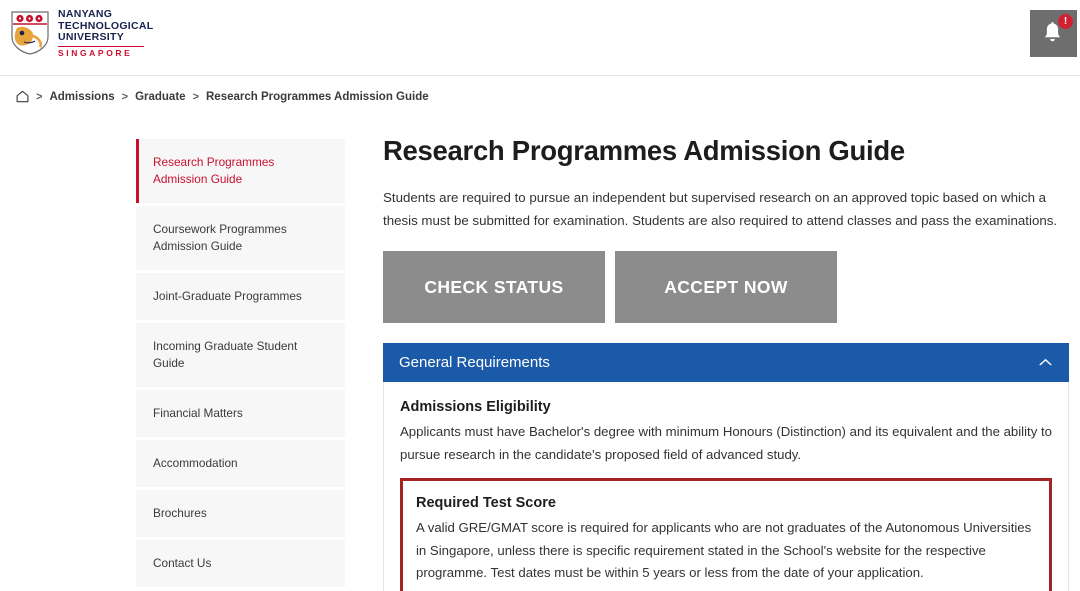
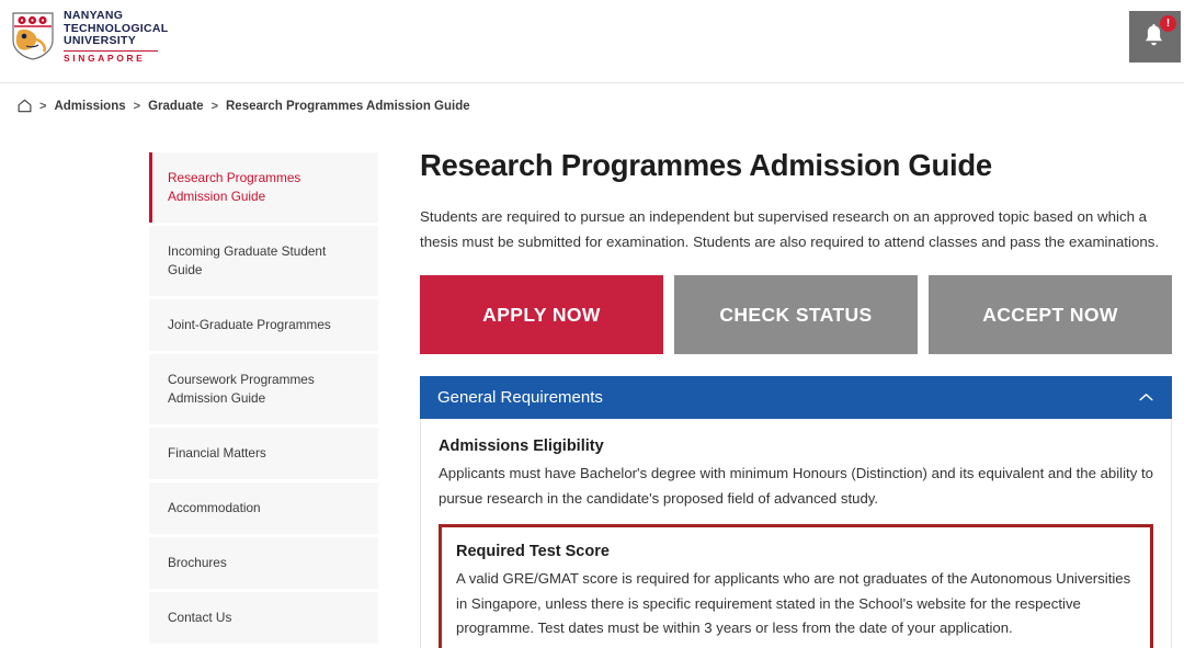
  NANYANG
  TECHNOLOGICAL
  UNIVERSITY
  SINGAPORE
  !
  >
  Admissions
  >
  Graduate
  >
  Research Programmes Admission Guide
  Research Programmes Admission Guide
- Coursework Programmes Admission Guide
+ Incoming Graduate Student Guide
  Joint-Graduate Programmes
- Incoming Graduate Student Guide
+ Coursework Programmes Admission Guide
  Financial Matters
  Accommodation
  Brochures
  Contact Us
  Research Programmes Admission Guide
  Students are required to pursue an independent but supervised research on an approved topic based on which a thesis must be submitted for examination. Students are also required to attend classes and pass the examinations.
+ APPLY NOW
  CHECK STATUS
  ACCEPT NOW
  General Requirements
  Admissions Eligibility
  Applicants must have Bachelor's degree with minimum Honours (Distinction) and its equivalent and the ability to pursue research in the candidate's proposed field of advanced study.
  Required Test Score
- A valid GRE/GMAT score is required for applicants who are not graduates of the Autonomous Universities in Singapore, unless there is specific requirement stated in the School's website for the respective programme. Test dates must be within 5 years or less from the date of your application.
+ A valid GRE/GMAT score is required for applicants who are not graduates of the Autonomous Universities in Singapore, unless there is specific requirement stated in the School's website for the respective programme. Test dates must be within 3 years or less from the date of your application.
